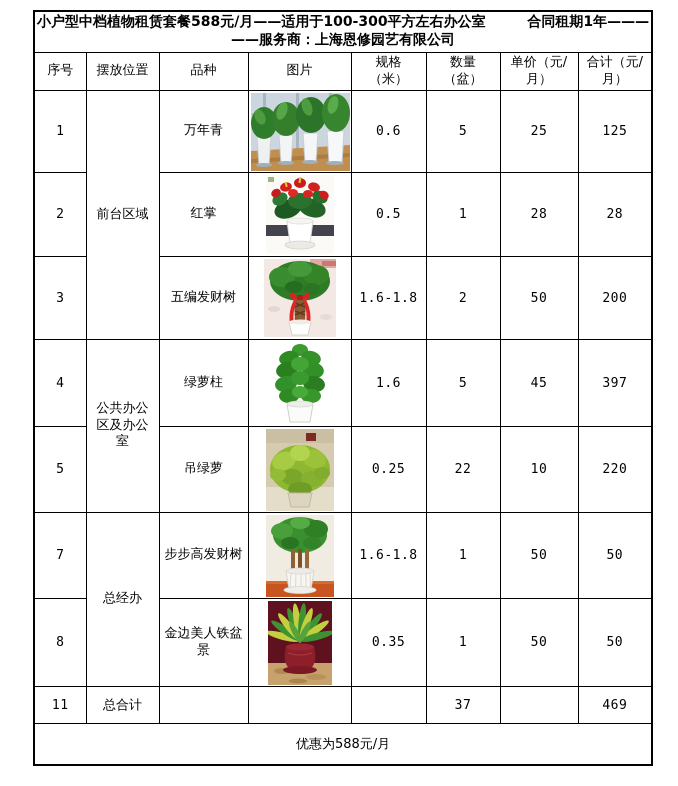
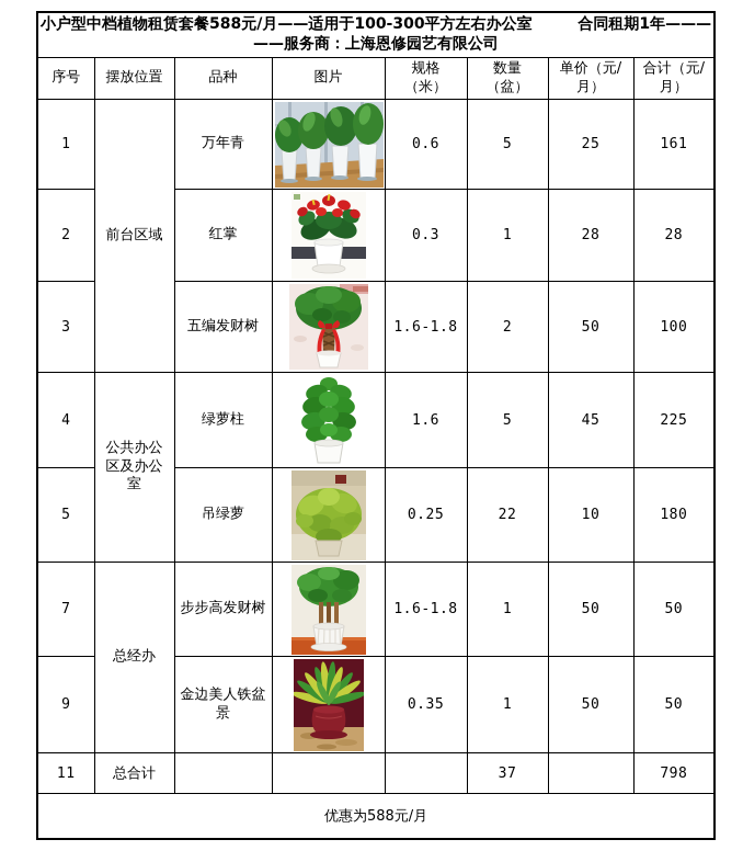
  小户型中档植物租赁套餐588元/月——适用于100-300平方左右办公室 合同租期1年——— ——服务商：上海恩修园艺有限公司
  序号	摆放位置	品种	图片	规格 （米）	数量 （盆）	单价（元/ 月）	合计（元/ 月）
- 1	前台区域	万年青		0.6	5	25	125
+ 1	前台区域	万年青		0.6	5	25	161
- 2	红掌		0.5	1	28	28
+ 2	红掌		0.3	1	28	28
- 3	五编发财树		1.6-1.8	2	50	200
+ 3	五编发财树		1.6-1.8	2	50	100
- 4	公共办公 区及办公 室	绿萝柱		1.6	5	45	397
+ 4	公共办公 区及办公 室	绿萝柱		1.6	5	45	225
- 5	吊绿萝		0.25	22	10	220
+ 5	吊绿萝		0.25	22	10	180
  7	总经办	步步高发财树		1.6-1.8	1	50	50
- 8	金边美人铁盆 景		0.35	1	50	50
+ 9	金边美人铁盆 景		0.35	1	50	50
- 11	总合计				37		469
+ 11	总合计				37		798
  优惠为588元/月
